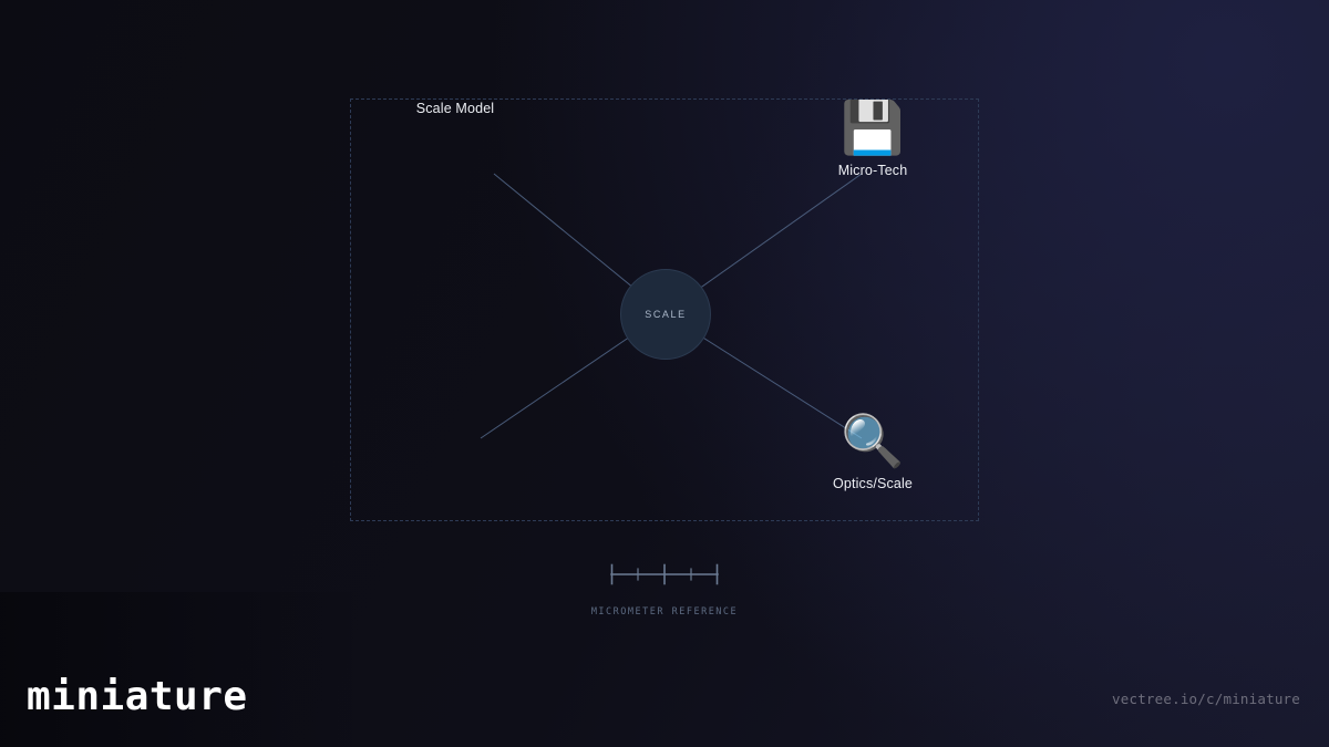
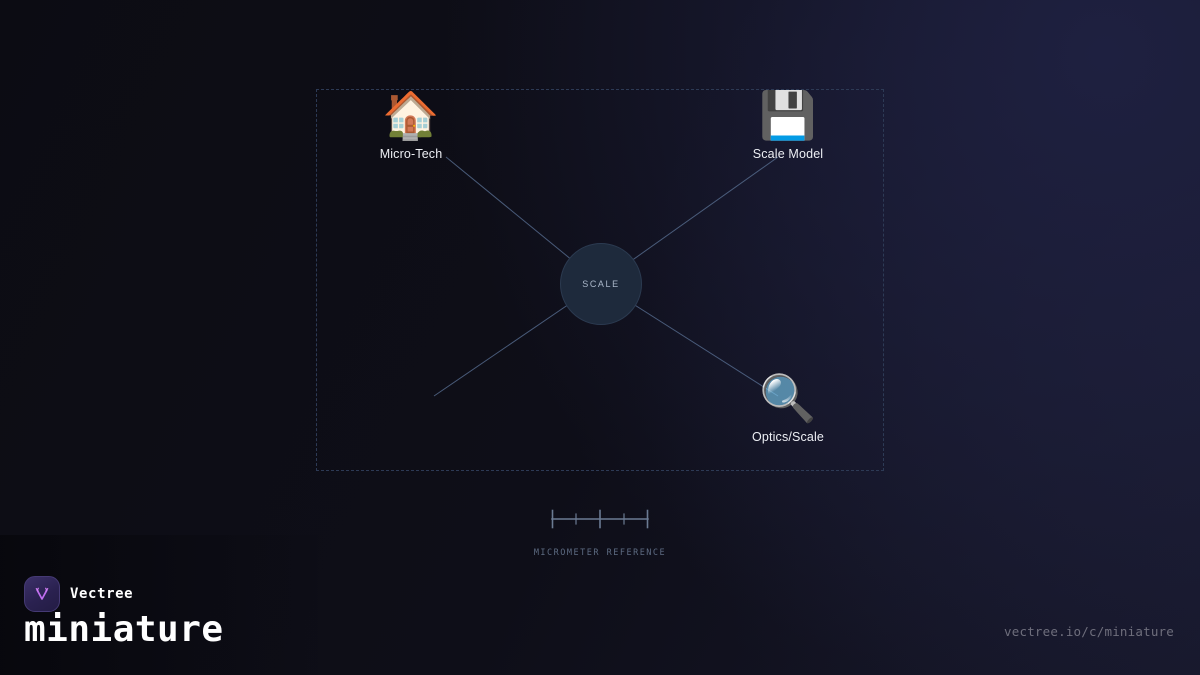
  SCALE
+ 🏠
- Scale Model
+ Micro-Tech
  💾
- Micro-Tech
+ Scale Model
  🔍
  Optics/Scale
  MICROMETER REFERENCE
+ Vectree
  miniature
  vectree.io/c/miniature
